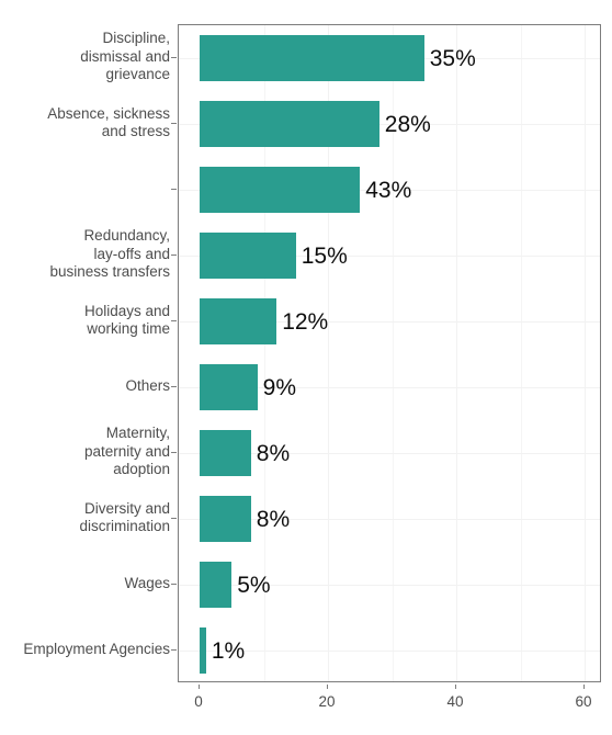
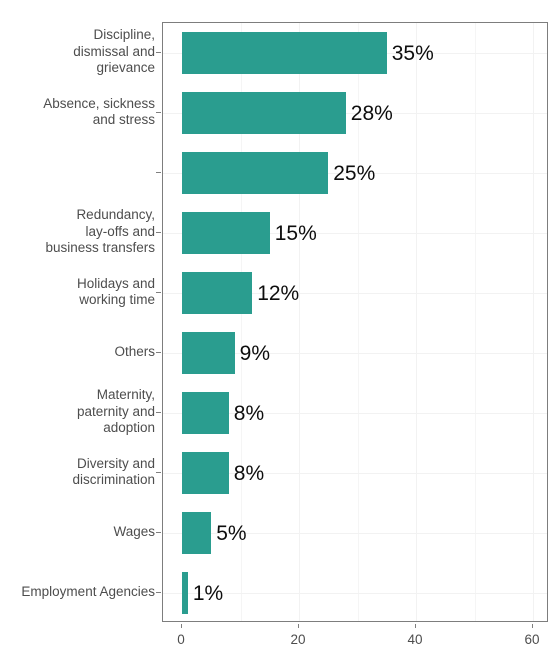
  Discipline,
  dismissal and
  grievance
  Absence, sickness
  and stress
  Redundancy,
  lay-offs and
  business transfers
  Holidays and
  working time
  Others
  Maternity,
  paternity and
  adoption
  Diversity and
  discrimination
  Wages
  Employment Agencies
  35%
  28%
- 43%
+ 25%
  15%
  12%
  9%
  8%
  8%
  5%
  1%
  0
  20
  40
  60
